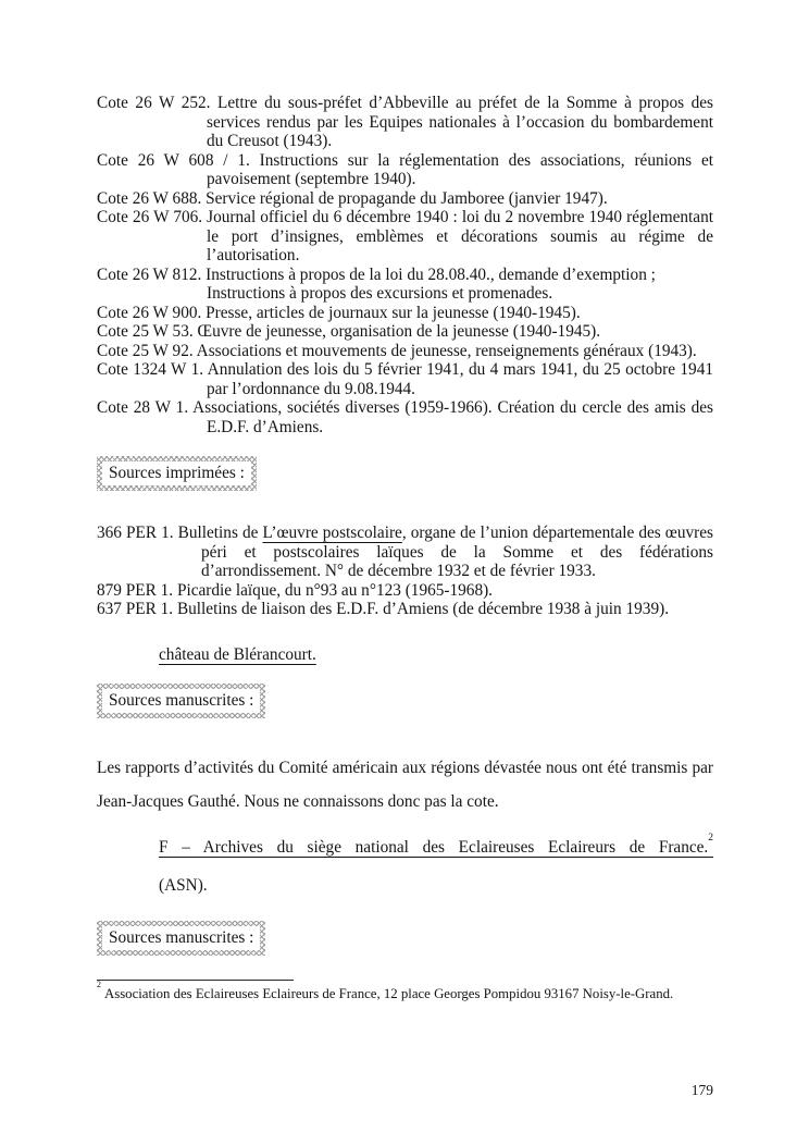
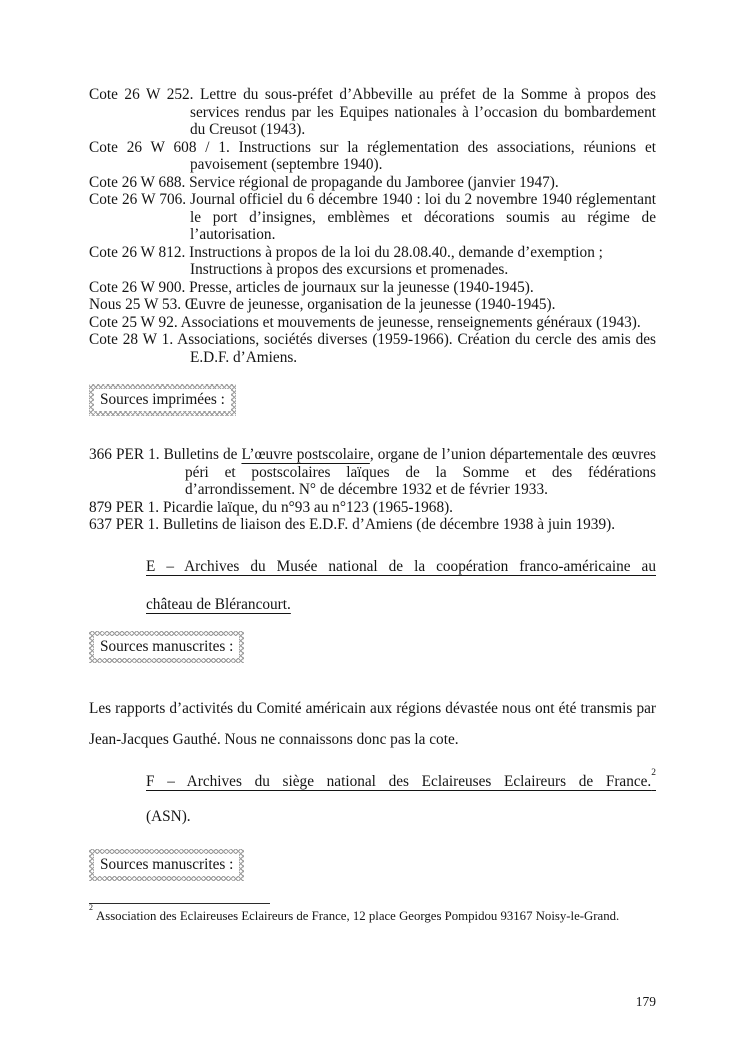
  Cote 26 W 252. Lettre du sous-préfet d’Abbeville au préfet de la Somme à propos des services rendus par les Equipes nationales à l’occasion du bombardement du Creusot (1943).
  Cote 26 W 608 / 1. Instructions sur la réglementation des associations, réunions et pavoisement (septembre 1940).
  Cote 26 W 688. Service régional de propagande du Jamboree (janvier 1947).
  Cote 26 W 706. Journal officiel du 6 décembre 1940 : loi du 2 novembre 1940 réglementant le port d’insignes, emblèmes et décorations soumis au régime de l’autorisation.
  Cote 26 W 812. Instructions à propos de la loi du 28.08.40., demande d’exemption ;
  Instructions à propos des excursions et promenades.
  Cote 26 W 900. Presse, articles de journaux sur la jeunesse (1940-1945).
- Cote 25 W 53. Œuvre de jeunesse, organisation de la jeunesse (1940-1945).
+ Nous 25 W 53. Œuvre de jeunesse, organisation de la jeunesse (1940-1945).
  Cote 25 W 92. Associations et mouvements de jeunesse, renseignements généraux (1943).
- Cote 1324 W 1. Annulation des lois du 5 février 1941, du 4 mars 1941, du 25 octobre 1941 par l’ordonnance du 9.08.1944.
  Cote 28 W 1. Associations, sociétés diverses (1959-1966). Création du cercle des amis des E.D.F. d’Amiens.
  Sources imprimées :
  366 PER 1. Bulletins de L’œuvre postscolaire, organe de l’union départementale des œuvres péri et postscolaires laïques de la Somme et des fédérations d’arrondissement. N° de décembre 1932 et de février 1933.
  879 PER 1. Picardie laïque, du n°93 au n°123 (1965-1968).
  637 PER 1. Bulletins de liaison des E.D.F. d’Amiens (de décembre 1938 à juin 1939).
+ E – Archives du Musée national de la coopération franco-américaine au
  château de Blérancourt.
  Sources manuscrites :
  Les rapports d’activités du Comité américain aux régions dévastée nous ont été transmis par Jean-Jacques Gauthé. Nous ne connaissons donc pas la cote.
  F – Archives du siège national des Eclaireuses Eclaireurs de France.2
  (ASN).
  Sources manuscrites :
  2Association des Eclaireuses Eclaireurs de France, 12 place Georges Pompidou 93167 Noisy-le-Grand.
  179
